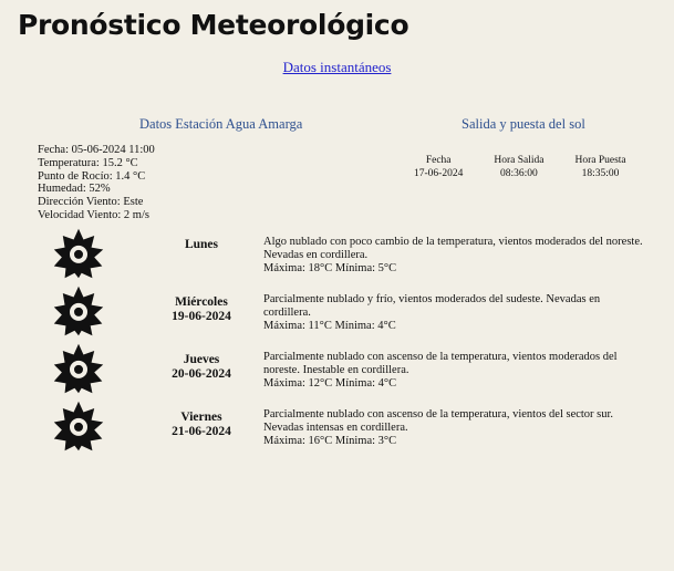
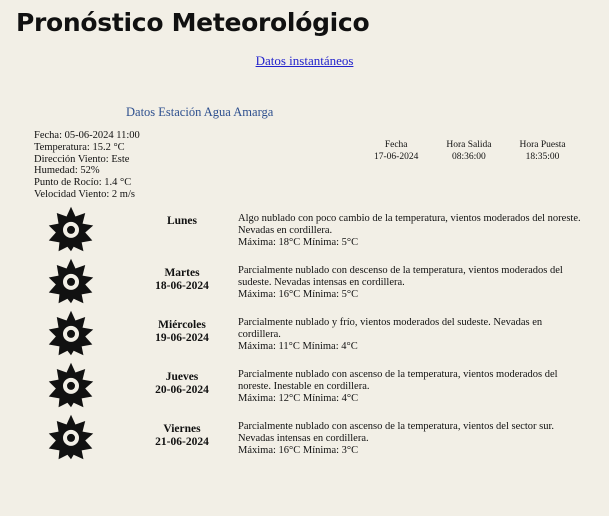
  Pronóstico Meteorológico
  Datos instantáneos
  Datos Estación Agua Amarga
- Salida y puesta del sol
  Fecha: 05-06-2024 11:00
  Temperatura: 15.2 °C
- Punto de Rocío: 1.4 °C
+ Dirección Viento: Este
  Humedad: 52%
- Dirección Viento: Este
+ Punto de Rocío: 1.4 °C
  Velocidad Viento: 2 m/s
  Fecha	Hora Salida	Hora Puesta
  17-06-2024	08:36:00	18:35:00
  Lunes
  Algo nublado con poco cambio de la temperatura, vientos moderados del noreste. Nevadas en cordillera.
  Máxima: 18°C Mínima: 5°C
+ Martes
+ 18-06-2024
+ Parcialmente nublado con descenso de la temperatura, vientos moderados del sudeste. Nevadas intensas en cordillera.
+ Máxima: 16°C Mínima: 5°C
  Miércoles
  19-06-2024
  Parcialmente nublado y frío, vientos moderados del sudeste. Nevadas en cordillera.
  Máxima: 11°C Mínima: 4°C
  Jueves
  20-06-2024
  Parcialmente nublado con ascenso de la temperatura, vientos moderados del noreste. Inestable en cordillera.
  Máxima: 12°C Mínima: 4°C
  Viernes
  21-06-2024
  Parcialmente nublado con ascenso de la temperatura, vientos del sector sur. Nevadas intensas en cordillera.
  Máxima: 16°C Mínima: 3°C
